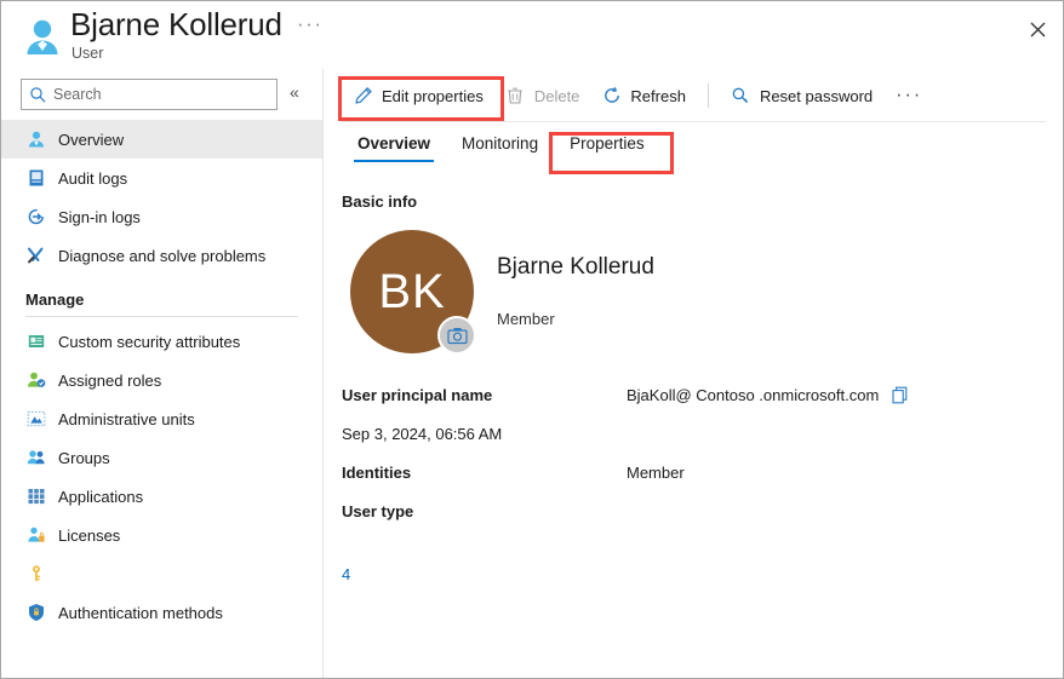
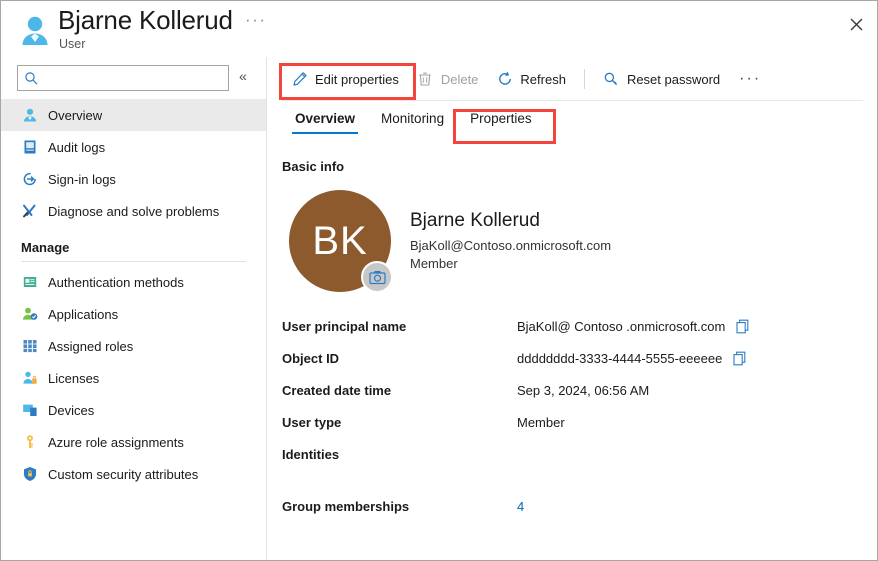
  Bjarne Kollerud
  User
  ···
- Search
  «
  Overview
  Audit logs
  Sign-in logs
  Diagnose and solve problems
  Manage
- Custom security attributes
+ Authentication methods
- Assigned roles
+ Applications
- Administrative units
- Groups
- Applications
+ Assigned roles
  Licenses
+ Devices
+ Azure role assignments
- Authentication methods
+ Custom security attributes
  Edit properties
  Delete
  Refresh
  Reset password
  ···
  Overview
  Monitoring
  Properties
  Basic info
  BK
  Bjarne Kollerud
+ BjaKoll@Contoso.onmicrosoft.com
  Member
  User principal name
  BjaKoll@ Contoso .onmicrosoft.com
+ Object ID
+ dddddddd-3333-4444-5555-eeeeee
+ Created date time
  Sep 3, 2024, 06:56 AM
- Identities
+ User type
  Member
- User type
+ Identities
+ Group memberships
  4
